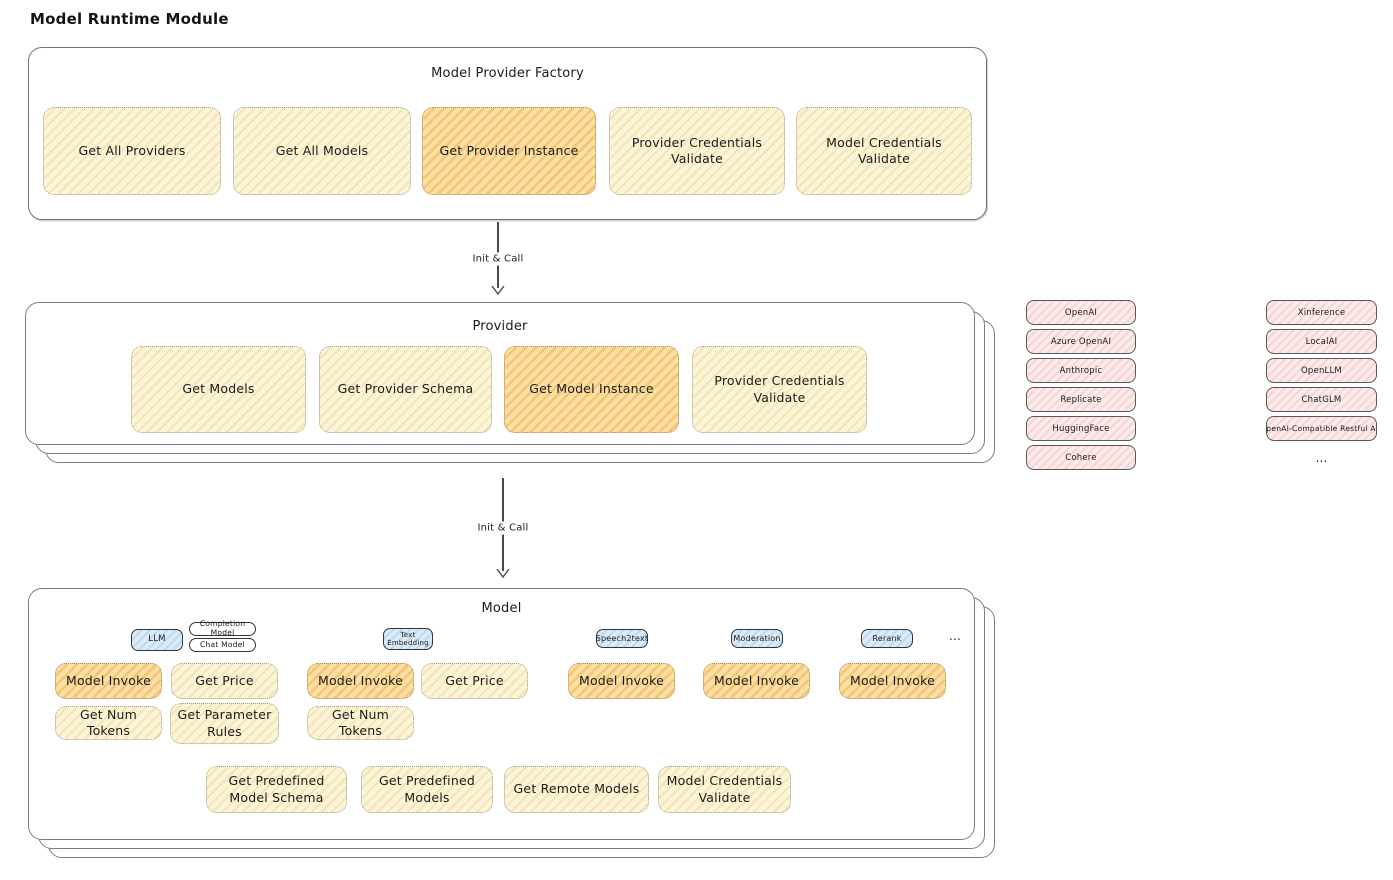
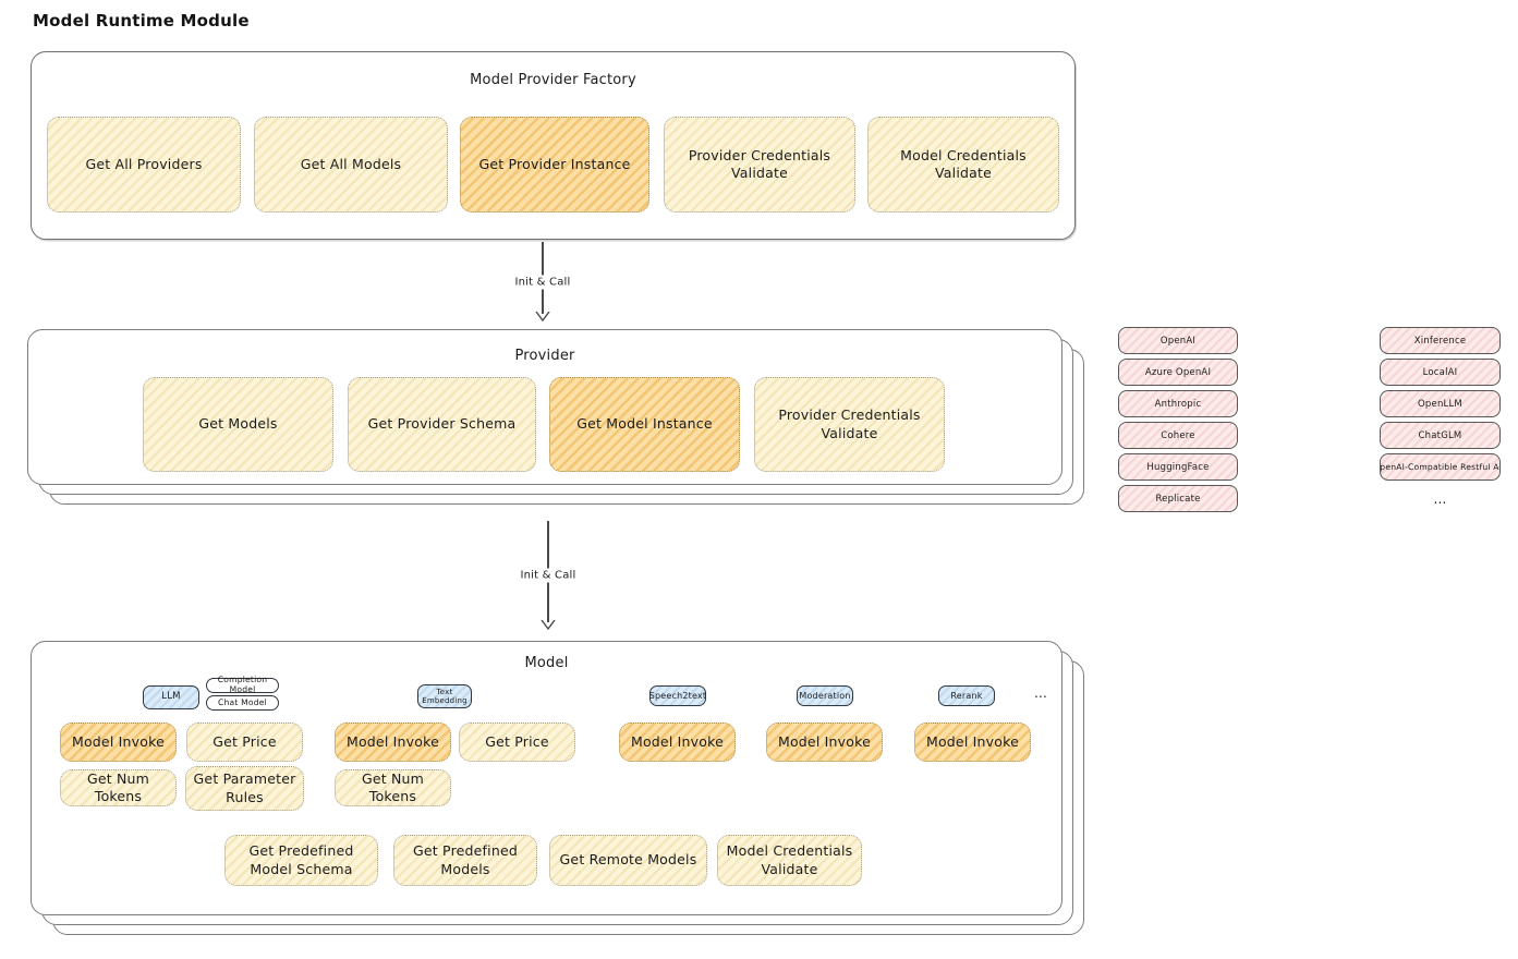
  Model Runtime Module
  Model Provider Factory
  Get All Providers
  Get All Models
  Get Provider Instance
  Provider Credentials Validate
  Model Credentials Validate
  Init & Call
  Provider
  Get Models
  Get Provider Schema
  Get Model Instance
  Provider Credentials Validate
  OpenAI
  Azure OpenAI
  Anthropic
- Replicate
+ Cohere
  HuggingFace
- Cohere
+ Replicate
  Xinference
  LocalAI
  OpenLLM
  ChatGLM
  penAI-Compatible Restful A
  ...
  Init & Call
  Model
  LLM
  Completion Model
  Chat Model
  Text Embedding
  Speech2text
  Moderation
  Rerank
  ...
  Model Invoke
  Get Price
  Model Invoke
  Get Price
  Model Invoke
  Model Invoke
  Model Invoke
  Get Num Tokens
  Get Parameter Rules
  Get Num Tokens
  Get Predefined Model Schema
  Get Predefined Models
  Get Remote Models
  Model Credentials Validate
